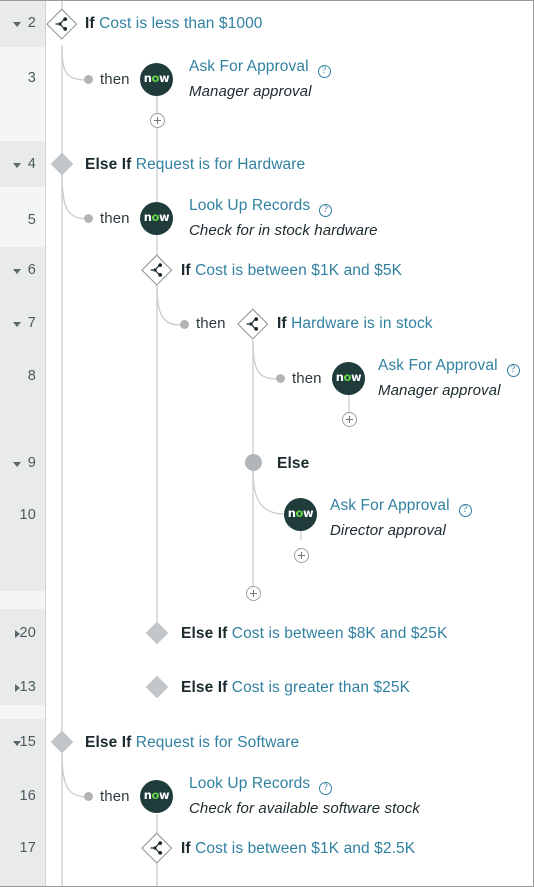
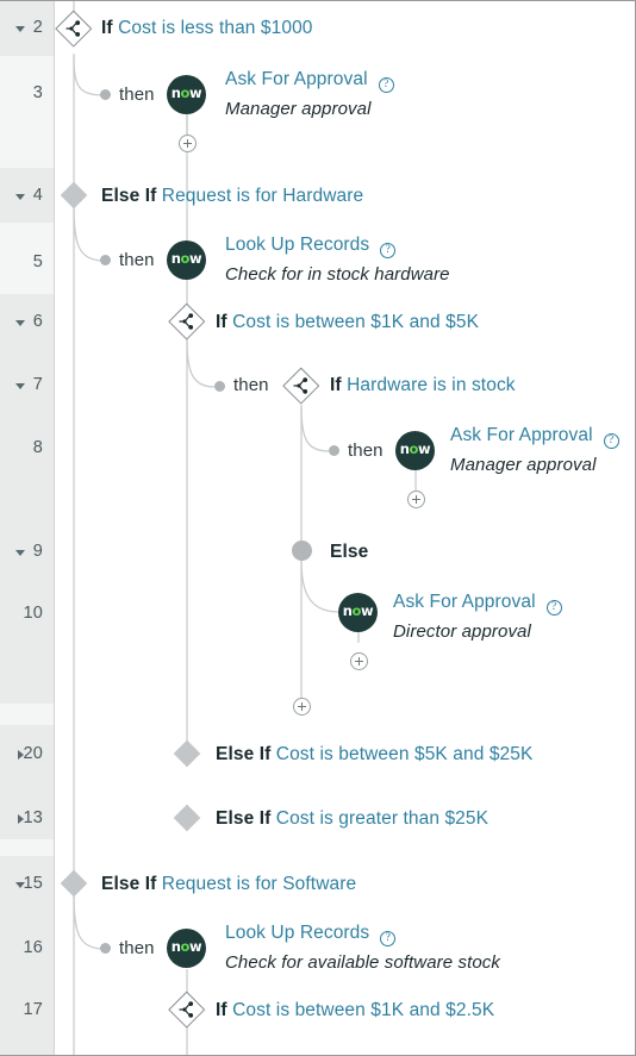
  2
  3
  4
  5
  6
  7
  8
  9
  10
  20
  13
  15
  16
  17
  If Cost is less than $1000
  then
  now
  Ask For Approval ?
  Manager approval
  Else If Request is for Hardware
  then
  now
  Look Up Records ?
  Check for in stock hardware
  If Cost is between $1K and $5K
  then
  If Hardware is in stock
  then
  now
  Ask For Approval ?
  Manager approval
  Else
  now
  Ask For Approval ?
  Director approval
- Else If Cost is between $8K and $25K
+ Else If Cost is between $5K and $25K
  Else If Cost is greater than $25K
  Else If Request is for Software
  then
  now
  Look Up Records ?
  Check for available software stock
  If Cost is between $1K and $2.5K
